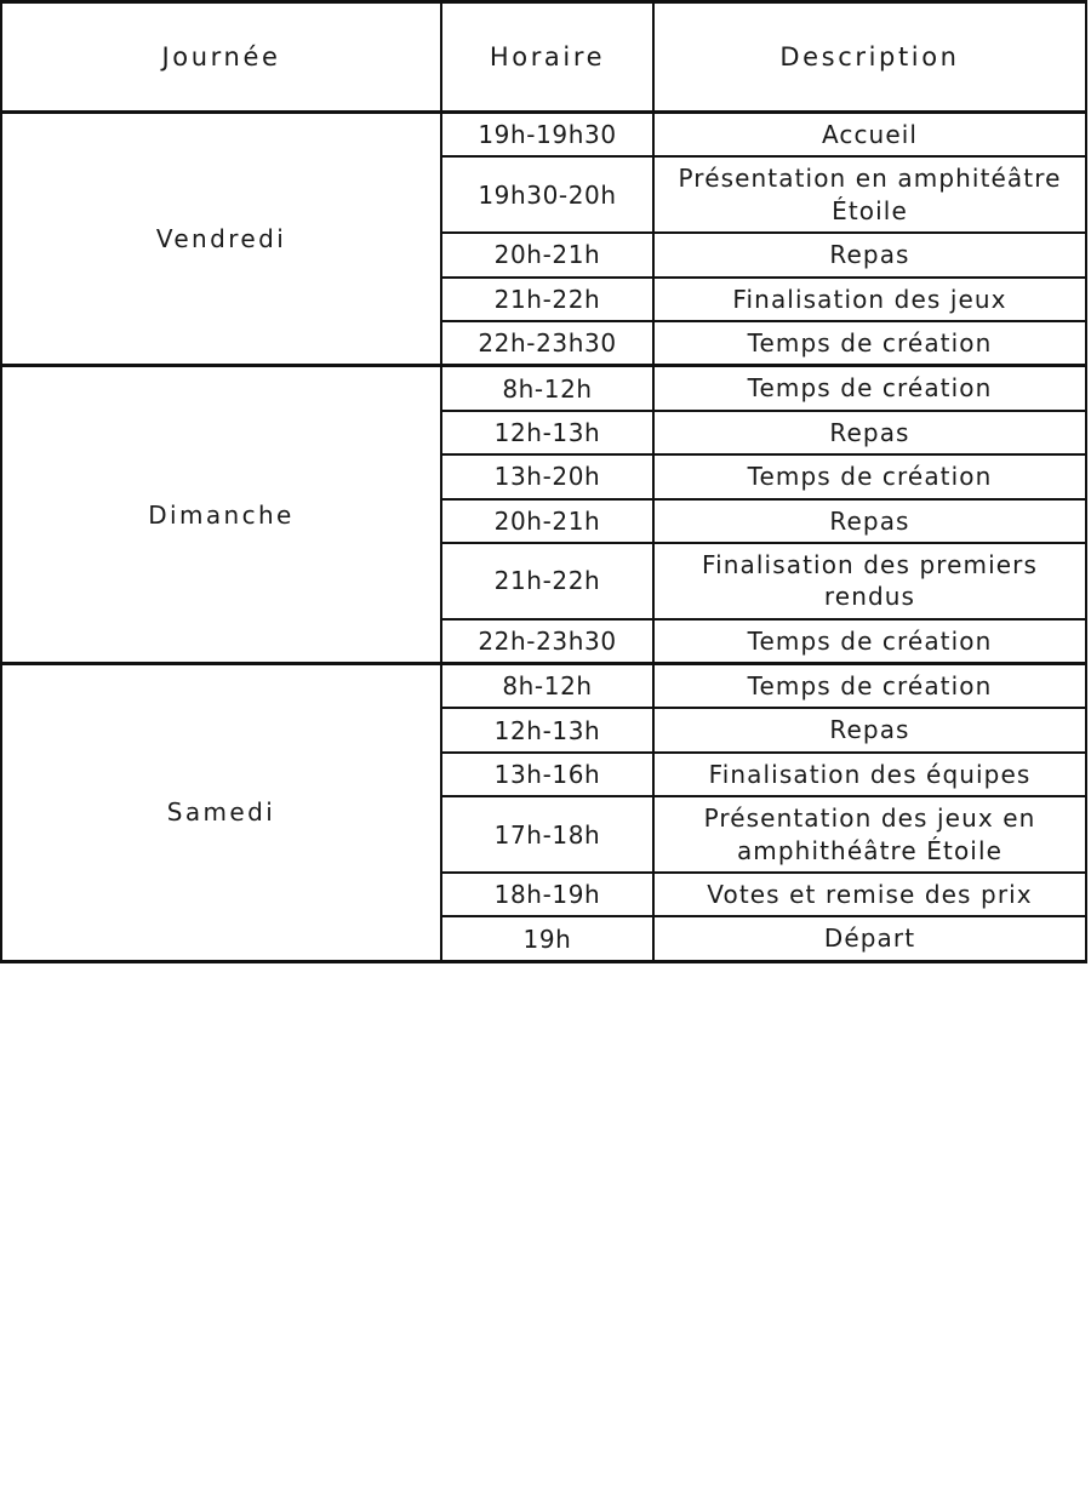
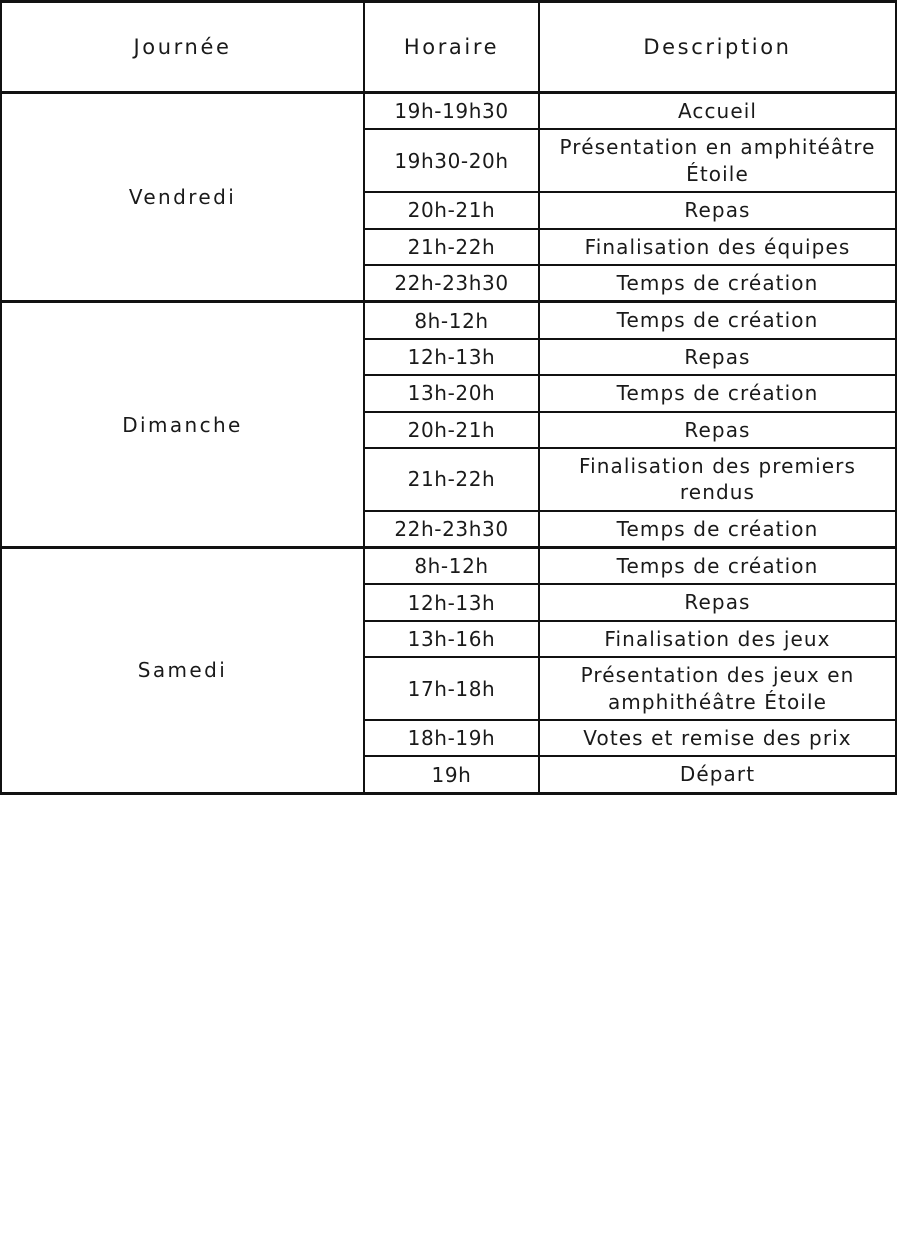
  Journée	Horaire	Description
  Vendredi	19h-19h30	Accueil
  19h30-20h	Présentation en amphitéâtre Étoile
  20h-21h	Repas
- 21h-22h	Finalisation des jeux
+ 21h-22h	Finalisation des équipes
  22h-23h30	Temps de création
  Dimanche	8h-12h	Temps de création
  12h-13h	Repas
  13h-20h	Temps de création
  20h-21h	Repas
  21h-22h	Finalisation des premiers rendus
  22h-23h30	Temps de création
  Samedi	8h-12h	Temps de création
  12h-13h	Repas
- 13h-16h	Finalisation des équipes
+ 13h-16h	Finalisation des jeux
  17h-18h	Présentation des jeux en amphithéâtre Étoile
  18h-19h	Votes et remise des prix
  19h	Départ
